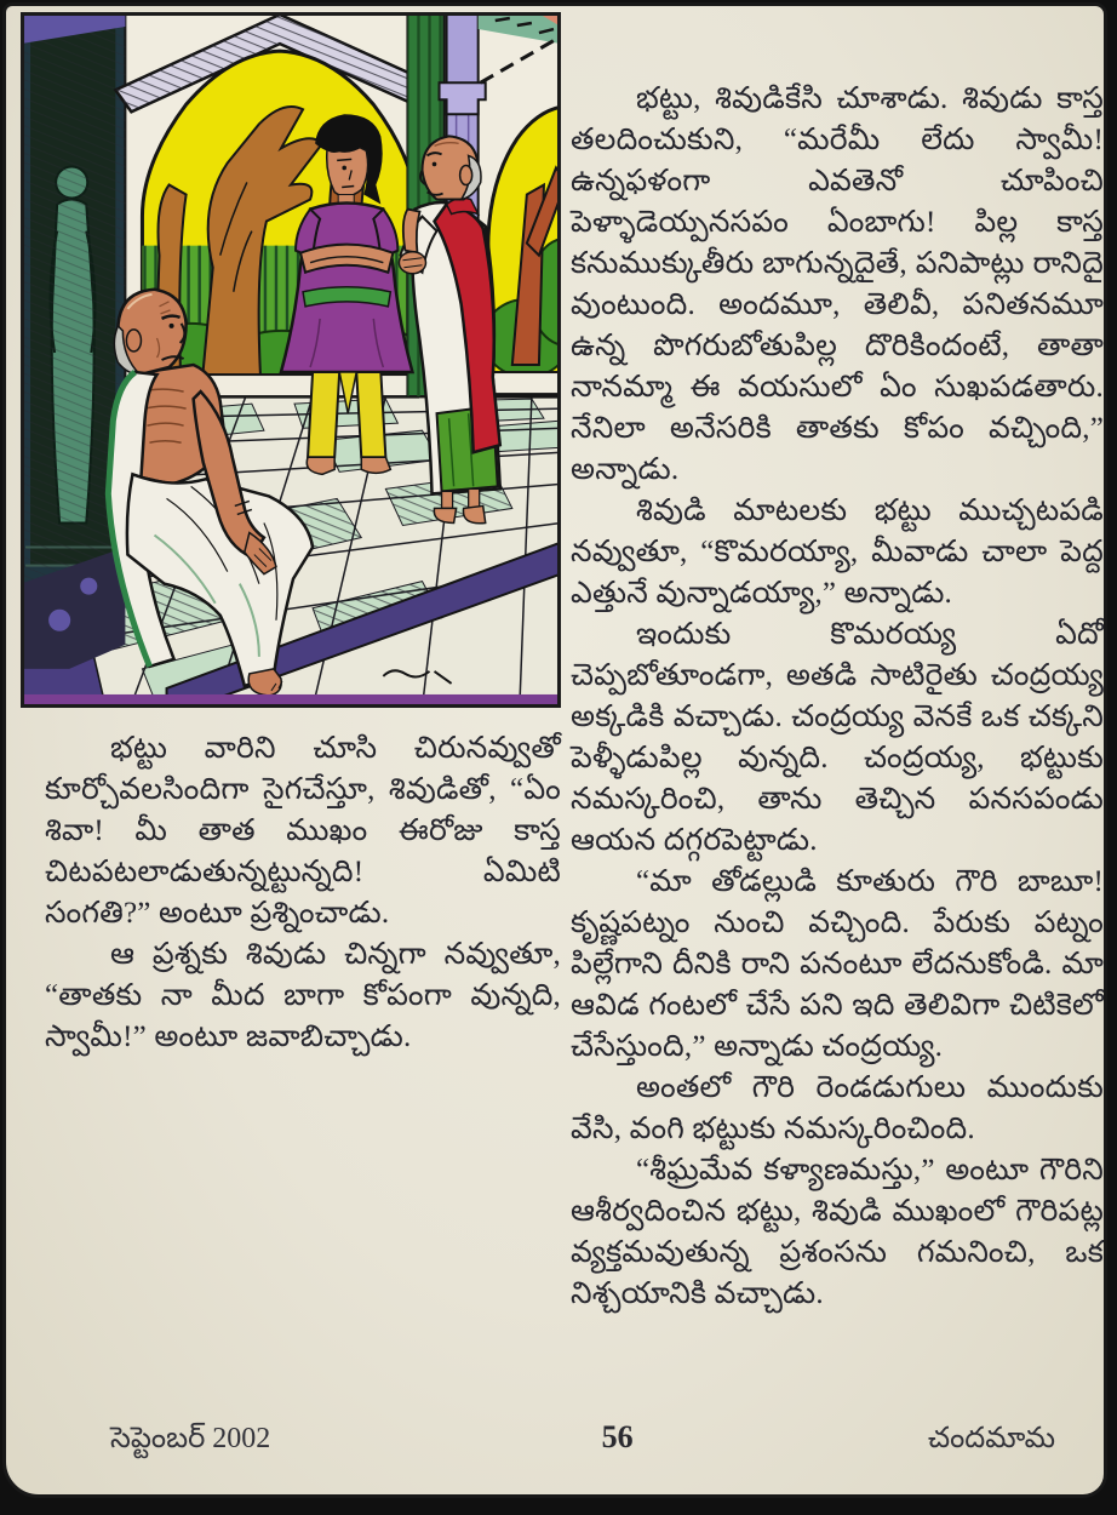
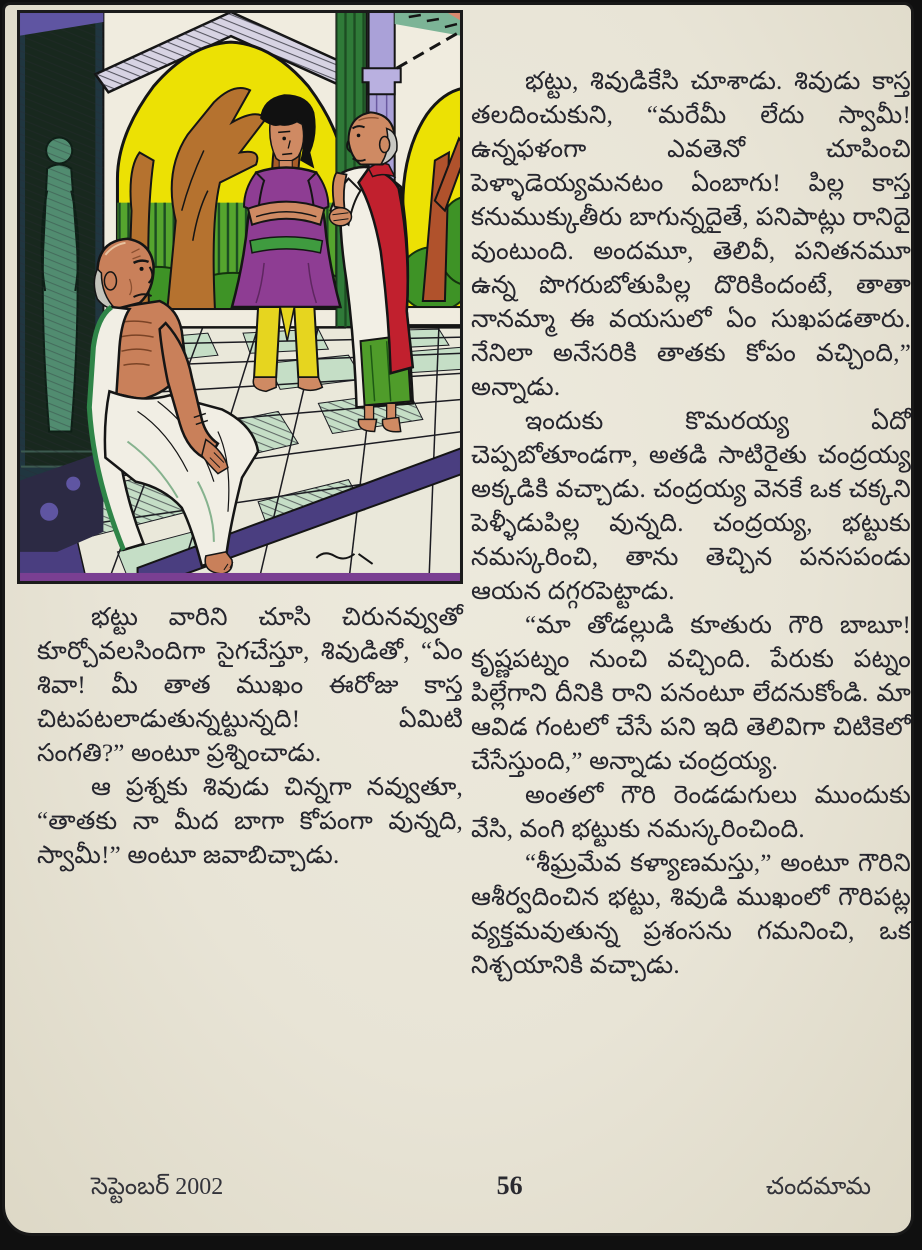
- భట్టు, శివుడికేసి చూశాడు. శివుడు కాస్త తలదించుకుని, “మరేమీ లేదు స్వామీ! ఉన్నఫళంగా ఎవతెనో చూపించి పెళ్ళాడెయ్పనసపం ఏంబాగు! పిల్ల కాస్త కనుముక్కుతీరు బాగున్నదైతే, పనిపాట్లు రానిదై వుంటుంది. అందమూ, తెలివీ, పనితనమూ ఉన్న పొగరుబోతుపిల్ల దొరికిందంటే, తాతా నానమ్మా ఈ వయసులో ఏం సుఖపడతారు. నేనిలా అనేసరికి తాతకు కోపం వచ్చింది,” అన్నాడు.
+ భట్టు, శివుడికేసి చూశాడు. శివుడు కాస్త తలదించుకుని, “మరేమీ లేదు స్వామీ! ఉన్నఫళంగా ఎవతెనో చూపించి పెళ్ళాడెయ్యమనటం ఏంబాగు! పిల్ల కాస్త కనుముక్కుతీరు బాగున్నదైతే, పనిపాట్లు రానిదై వుంటుంది. అందమూ, తెలివీ, పనితనమూ ఉన్న పొగరుబోతుపిల్ల దొరికిందంటే, తాతా నానమ్మా ఈ వయసులో ఏం సుఖపడతారు. నేనిలా అనేసరికి తాతకు కోపం వచ్చింది,” అన్నాడు.
- శివుడి మాటలకు భట్టు ముచ్చటపడి నవ్వుతూ, “కొమరయ్యా, మీవాడు చాలా పెద్ద ఎత్తునే వున్నాడయ్యా,” అన్నాడు.
  ఇందుకు కొమరయ్య ఏదో చెప్పబోతూండగా, అతడి సాటిరైతు చంద్రయ్య అక్కడికి వచ్చాడు. చంద్రయ్య వెనకే ఒక చక్కని పెళ్ళీడుపిల్ల వున్నది. చంద్రయ్య, భట్టుకు నమస్కరించి, తాను తెచ్చిన పనసపండు ఆయన దగ్గరపెట్టాడు.
  “మా తోడల్లుడి కూతురు గౌరి బాబూ! కృష్ణపట్నం నుంచి వచ్చింది. పేరుకు పట్నం పిల్లేగాని దీనికి రాని పనంటూ లేదనుకోండి. మా ఆవిడ గంటలో చేసే పని ఇది తెలివిగా చిటికెలో చేసేస్తుంది,” అన్నాడు చంద్రయ్య.
  అంతలో గౌరి రెండడుగులు ముందుకు వేసి, వంగి భట్టుకు నమస్కరించింది.
  “శీఘ్రమేవ కళ్యాణమస్తు,” అంటూ గౌరిని ఆశీర్వదించిన భట్టు, శివుడి ముఖంలో గౌరిపట్ల వ్యక్తమవుతున్న ప్రశంసను గమనించి, ఒక నిశ్చయానికి వచ్చాడు.
  భట్టు వారిని చూసి చిరునవ్వుతో కూర్చోవలసిందిగా సైగచేస్తూ, శివుడితో, “ఏం శివా! మీ తాత ముఖం ఈరోజు కాస్త చిటపటలాడుతున్నట్టున్నది! ఏమిటి సంగతి?” అంటూ ప్రశ్నించాడు.
  ఆ ప్రశ్నకు శివుడు చిన్నగా నవ్వుతూ, “తాతకు నా మీద బాగా కోపంగా వున్నది, స్వామీ!” అంటూ జవాబిచ్చాడు.
  సెప్టెంబర్ 2002
  56
  చందమామ
